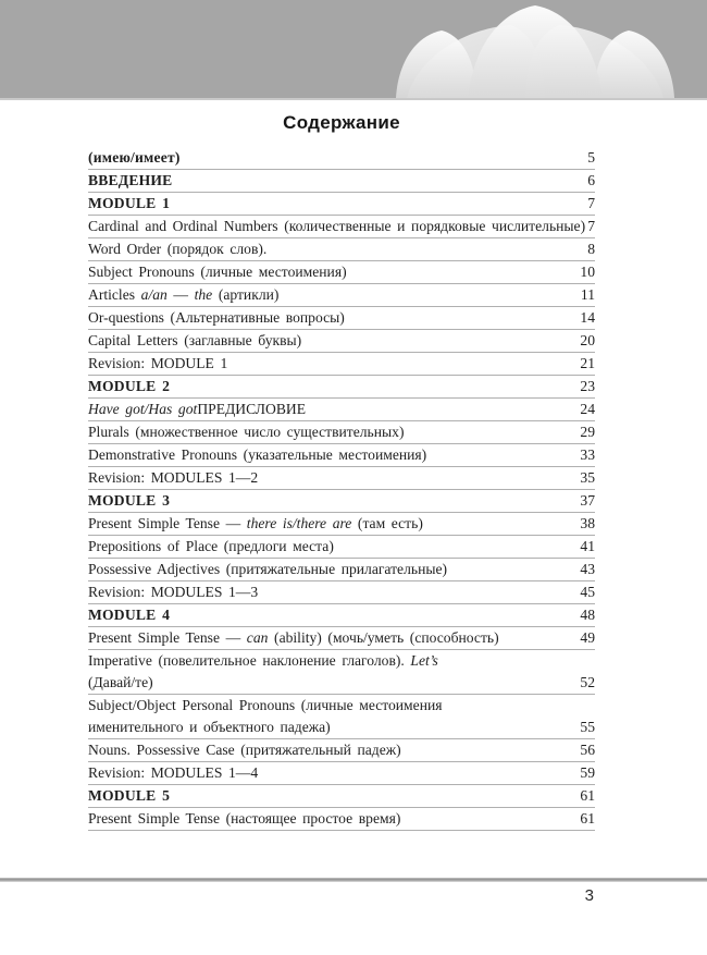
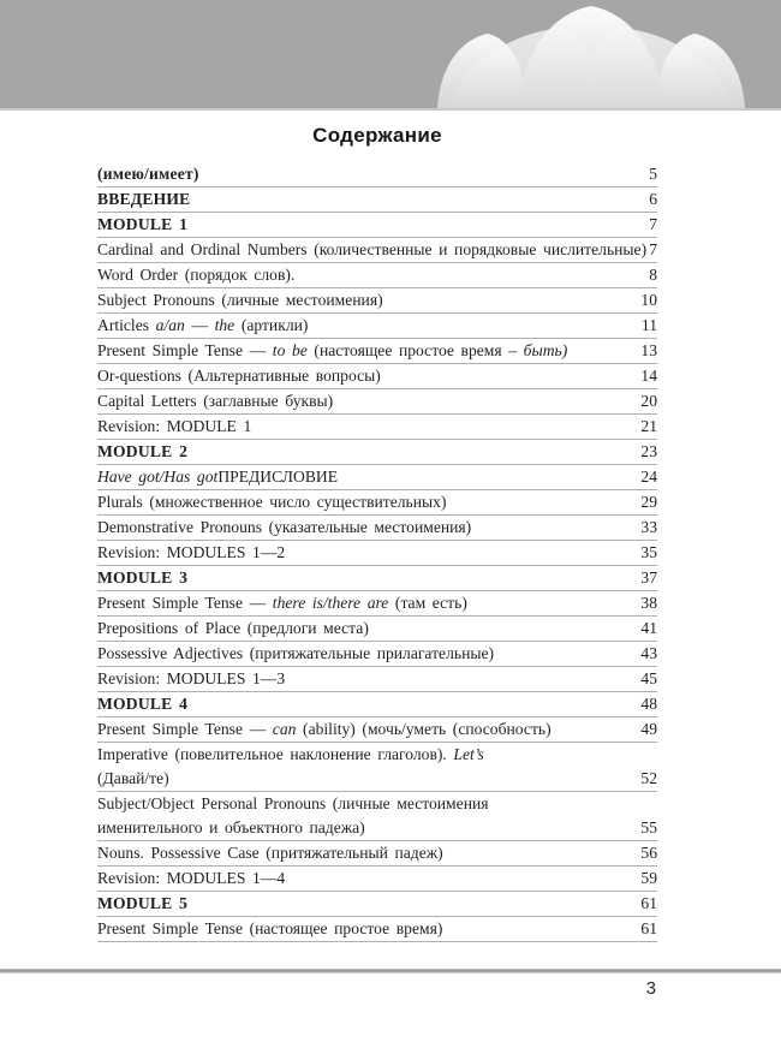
  Содержание
  (имею/имеет)
  5
  ВВЕДЕНИЕ
  6
  MODULE 1
  7
  Cardinal and Ordinal Numbers (количественные и порядковые числительные)
  7
  Word Order (порядок слов).
  8
  Subject Pronouns (личные местоимения)
  10
  Articles a/an — the (артикли)
  11
+ Present Simple Tense — to be (настоящее простое время – быть)
+ 13
  Or-questions (Альтернативные вопросы)
  14
  Capital Letters (заглавные буквы)
  20
  Revision: MODULE 1
  21
  MODULE 2
  23
  Have got/Has gotПРЕДИСЛОВИЕ
  24
  Plurals (множественное число существительных)
  29
  Demonstrative Pronouns (указательные местоимения)
  33
  Revision: MODULES 1—2
  35
  MODULE 3
  37
  Present Simple Tense — there is/there are (там есть)
  38
  Prepositions of Place (предлоги места)
  41
  Possessive Adjectives (притяжательные прилагательные)
  43
  Revision: MODULES 1—3
  45
  MODULE 4
  48
  Present Simple Tense — can (ability) (мочь/уметь (способность)
  49
  Imperative (повелительное наклонение глаголов). Let’s
  (Давай/те)
  52
  Subject/Object Personal Pronouns (личные местоимения
  именительного и объектного падежа)
  55
  Nouns. Possessive Case (притяжательный падеж)
  56
  Revision: MODULES 1—4
  59
  MODULE 5
  61
  Present Simple Tense (настоящее простое время)
  61
  3
